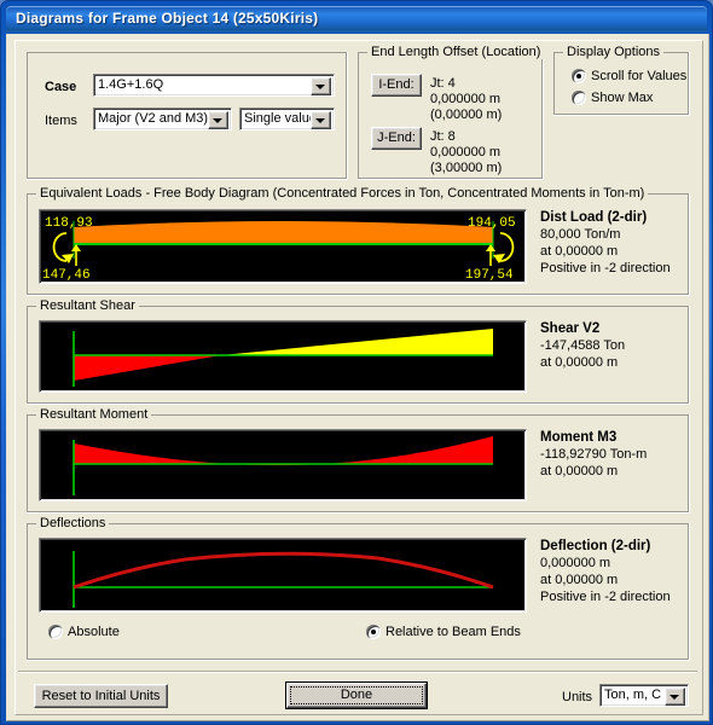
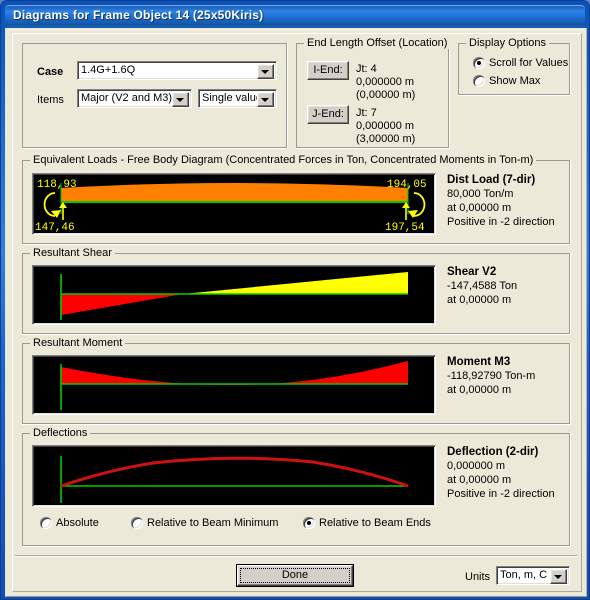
  Diagrams for Frame Object 14 (25x50Kiris)
  Case
  1.4G+1.6Q
  Items
  Major (V2 and M3)
  Single valu
  End Length Offset (Location)
  I-End:
  Jt: 4
  0,000000 m
  (0,00000 m)
  J-End:
- Jt: 8
+ Jt: 7
  0,000000 m
  (3,00000 m)
  Display Options
  Scroll for Values
  Show Max
  Equivalent Loads - Free Body Diagram (Concentrated Forces in Ton, Concentrated Moments in Ton-m)
  118,93
  147,46
  194,05
  197,54
- Dist Load (2-dir)
+ Dist Load (7-dir)
  80,000 Ton/m
  at 0,00000 m
  Positive in -2 direction
  Resultant Shear
  Shear V2
  -147,4588 Ton
  at 0,00000 m
  Resultant Moment
  Moment M3
  -118,92790 Ton-m
  at 0,00000 m
  Deflections
  Deflection (2-dir)
  0,000000 m
  at 0,00000 m
  Positive in -2 direction
  Absolute
+ Relative to Beam Minimum
  Relative to Beam Ends
- Reset to Initial Units
  Done
  Units
  Ton, m, C
